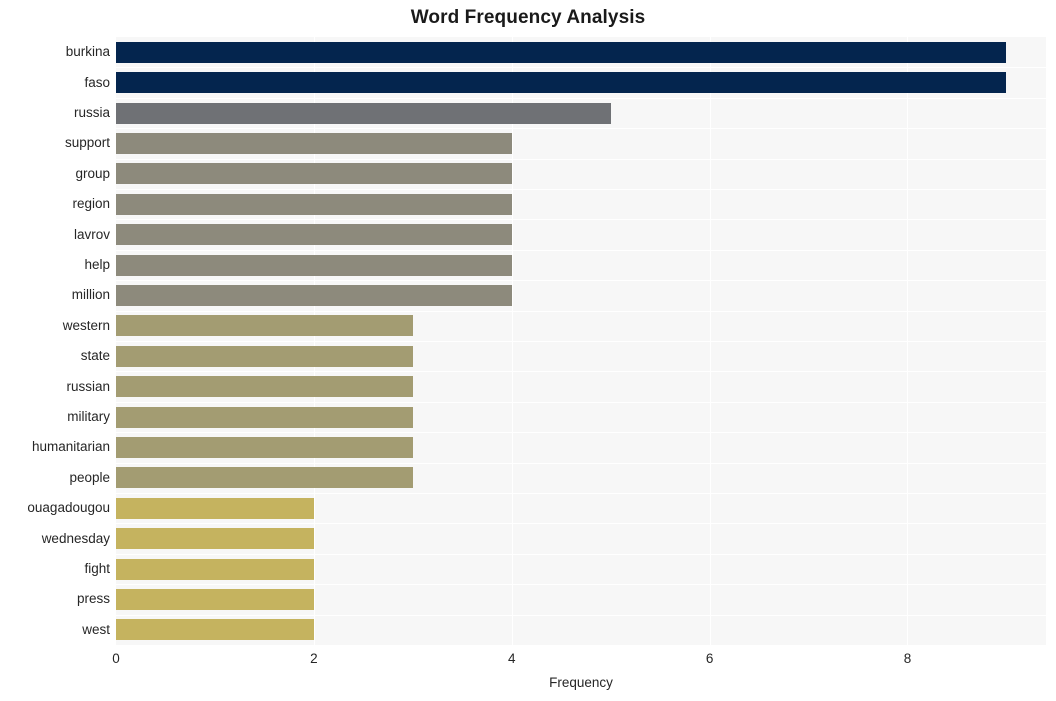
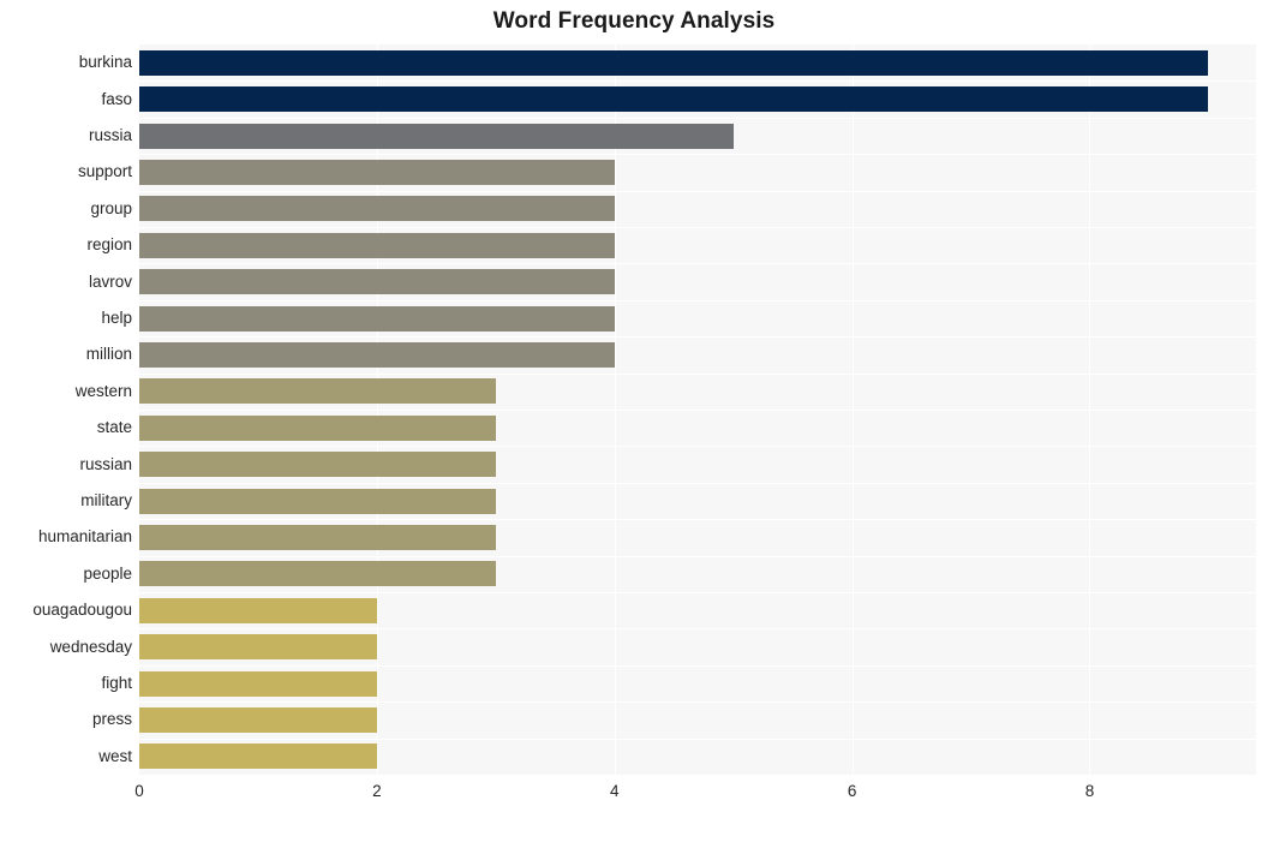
  Word Frequency Analysis
  burkina
  faso
  russia
  support
  group
  region
  lavrov
  help
  million
  western
  state
  russian
  military
  humanitarian
  people
  ouagadougou
  wednesday
  fight
  press
  west
  0
  2
  4
  6
  8
- Frequency
